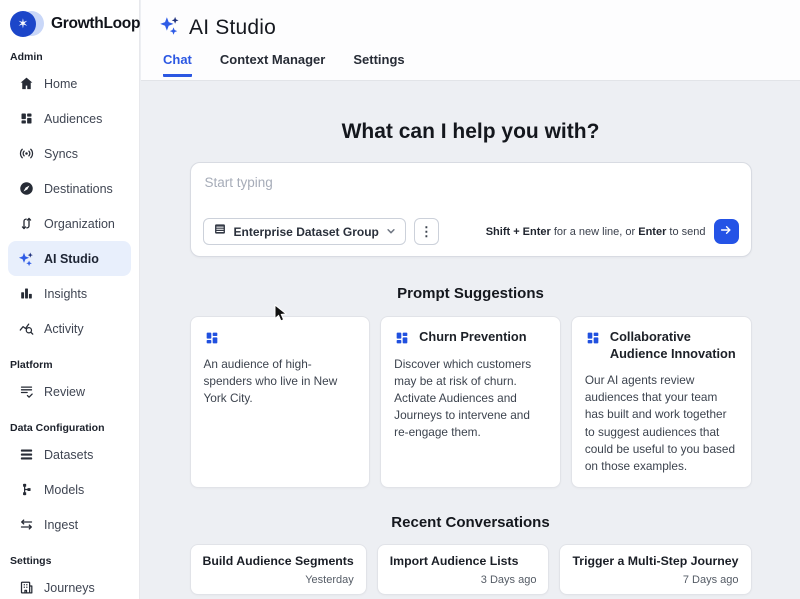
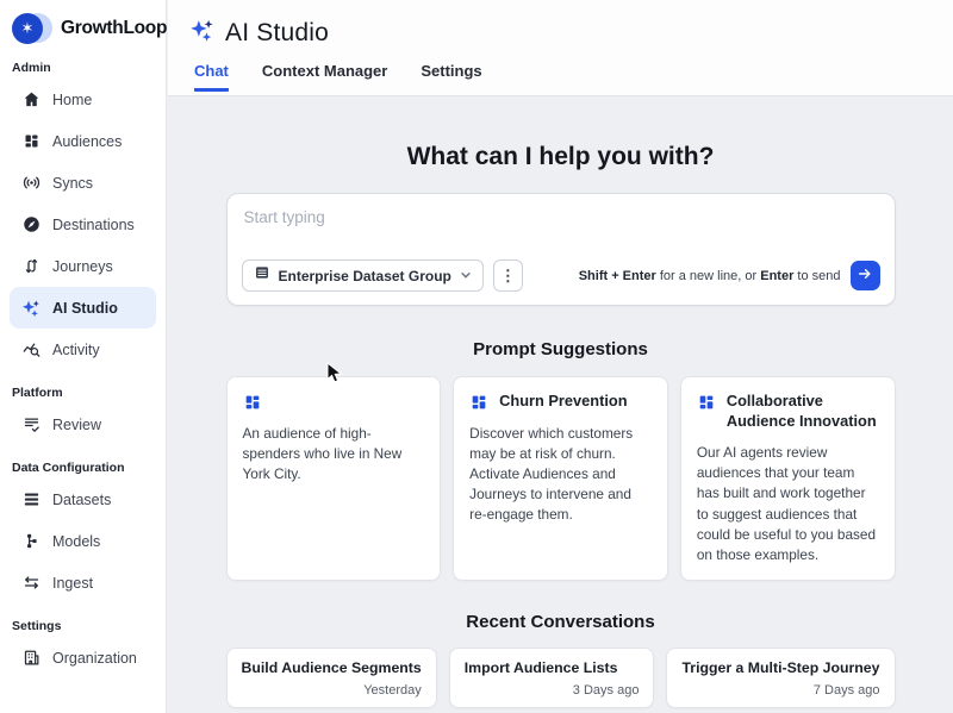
  ✶
  GrowthLoop
  Admin
  Home
  Audiences
  Syncs
  Destinations
- Organization
+ Journeys
  AI Studio
- Insights
  Activity
  Platform
  Review
  Data Configuration
  Datasets
  Models
  Ingest
  Settings
- Journeys
+ Organization
  AI Studio
  Chat
  Context Manager
  Settings
  What can I help you with?
  Start typing
  Enterprise Dataset Group
  ⋮
  Shift + Enter for a new line, or Enter to send
  Prompt Suggestions
  An audience of high-spenders who live in New York City.
  Churn Prevention
  Discover which customers may be at risk of churn. Activate Audiences and Journeys to intervene and re-engage them.
  Collaborative Audience Innovation
  Our AI agents review audiences that your team has built and work together to suggest audiences that could be useful to you based on those examples.
  Recent Conversations
  Build Audience Segments
  Yesterday
  Import Audience Lists
  3 Days ago
  Trigger a Multi-Step Journey
  7 Days ago
